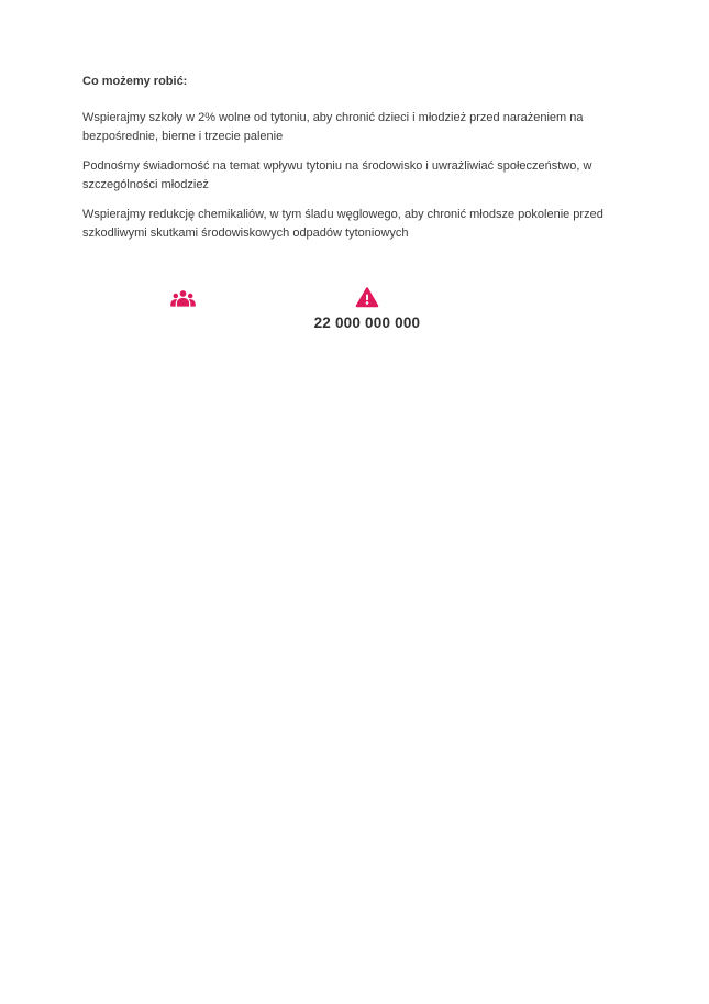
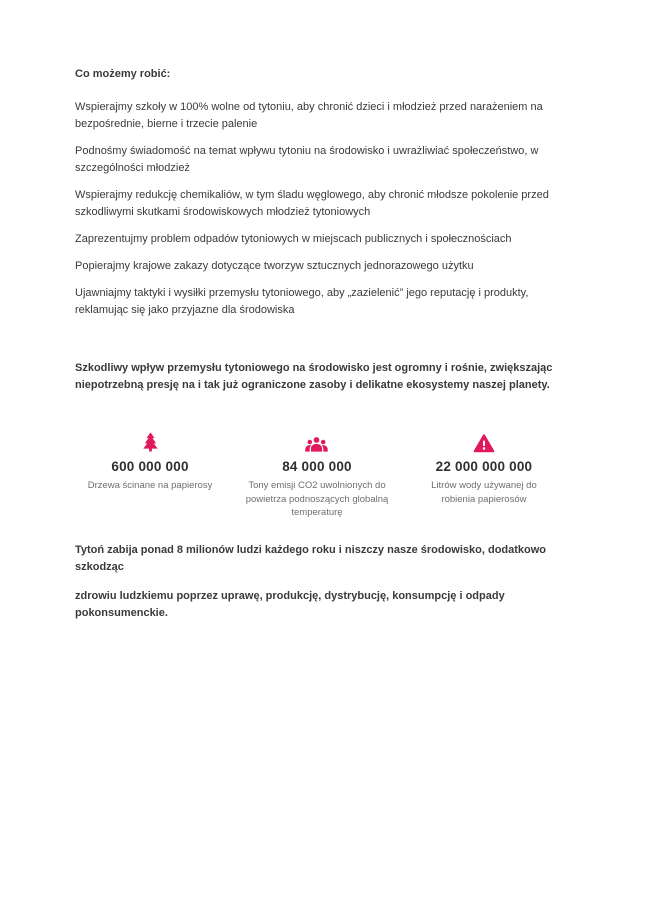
  Co możemy robić:
- Wspierajmy szkoły w 2% wolne od tytoniu, aby chronić dzieci i młodzież przed narażeniem na bezpośrednie, bierne i trzecie palenie
+ Wspierajmy szkoły w 100% wolne od tytoniu, aby chronić dzieci i młodzież przed narażeniem na bezpośrednie, bierne i trzecie palenie
  Podnośmy świadomość na temat wpływu tytoniu na środowisko i uwrażliwiać społeczeństwo, w szczególności młodzież
- Wspierajmy redukcję chemikaliów, w tym śladu węglowego, aby chronić młodsze pokolenie przed szkodliwymi skutkami środowiskowych odpadów tytoniowych
+ Wspierajmy redukcję chemikaliów, w tym śladu węglowego, aby chronić młodsze pokolenie przed szkodliwymi skutkami środowiskowych młodzież tytoniowych
+ Zaprezentujmy problem odpadów tytoniowych w miejscach publicznych i społecznościach
+ Popierajmy krajowe zakazy dotyczące tworzyw sztucznych jednorazowego użytku
+ Ujawniajmy taktyki i wysiłki przemysłu tytoniowego, aby „zazielenić” jego reputację i produkty, reklamując się jako przyjazne dla środowiska
+ Szkodliwy wpływ przemysłu tytoniowego na środowisko jest ogromny i rośnie, zwiększając niepotrzebną presję na i tak już ograniczone zasoby i delikatne ekosystemy naszej planety.
+ 600 000 000
+ Drzewa ścinane na papierosy
+ 84 000 000
+ Tony emisji CO2 uwolnionych do powietrza podnoszących globalną temperaturę
  22 000 000 000
+ Litrów wody używanej do robienia papierosów
+ Tytoń zabija ponad 8 milionów ludzi każdego roku i niszczy nasze środowisko, dodatkowo szkodząc
+ zdrowiu ludzkiemu poprzez uprawę, produkcję, dystrybucję, konsumpcję i odpady pokonsumenckie.
